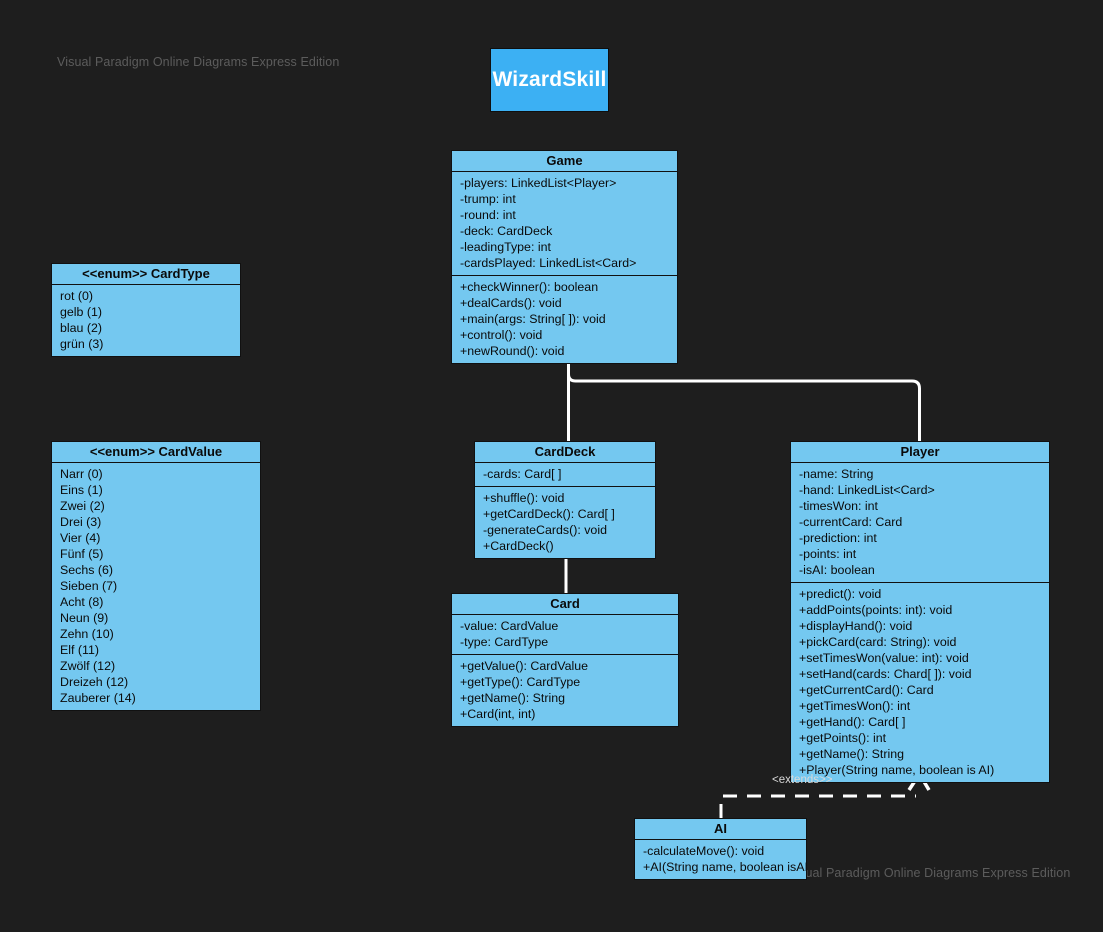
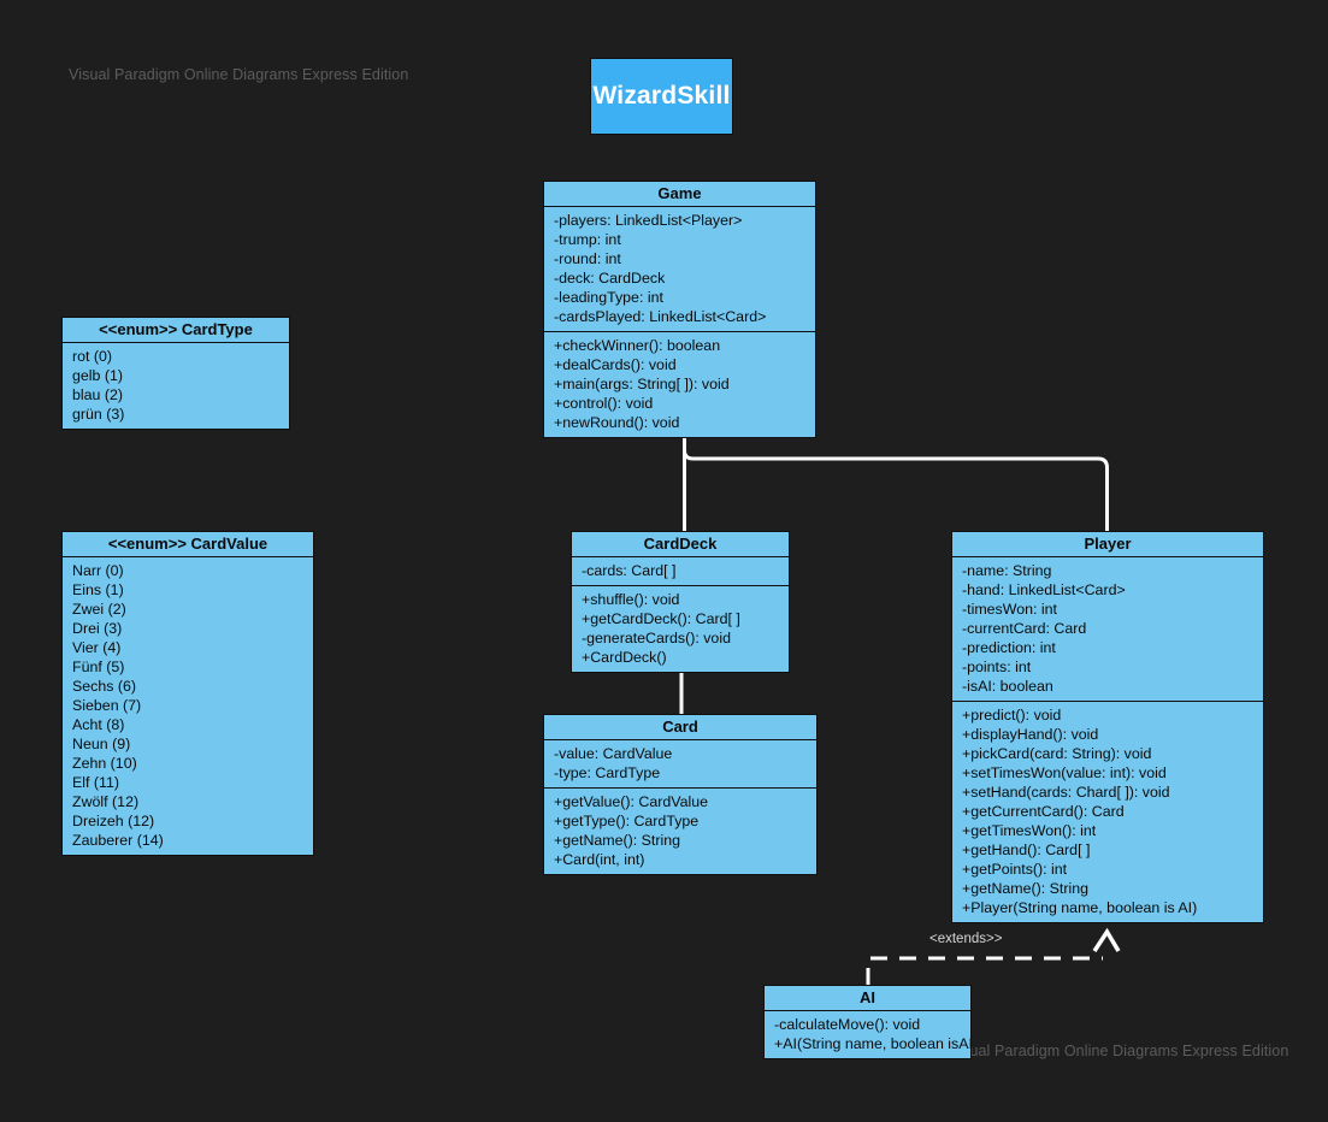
  Visual Paradigm Online Diagrams Express Edition
  ual Paradigm Online Diagrams Express Edition
  WizardSkill
  Game
  -players: LinkedList<Player>
  -trump: int
  -round: int
  -deck: CardDeck
  -leadingType: int
  -cardsPlayed: LinkedList<Card>
  +checkWinner(): boolean
  +dealCards(): void
  +main(args: String[ ]): void
  +control(): void
  +newRound(): void
  <<enum>> CardType
  rot (0)
  gelb (1)
  blau (2)
  grün (3)
  <<enum>> CardValue
  Narr (0)
  Eins (1)
  Zwei (2)
  Drei (3)
  Vier (4)
  Fünf (5)
  Sechs (6)
  Sieben (7)
  Acht (8)
  Neun (9)
  Zehn (10)
  Elf (11)
  Zwölf (12)
  Dreizeh (12)
  Zauberer (14)
  CardDeck
  -cards: Card[ ]
  +shuffle(): void
  +getCardDeck(): Card[ ]
  -generateCards(): void
  +CardDeck()
  Card
  -value: CardValue
  -type: CardType
  +getValue(): CardValue
  +getType(): CardType
  +getName(): String
  +Card(int, int)
  Player
  -name: String
  -hand: LinkedList<Card>
  -timesWon: int
  -currentCard: Card
  -prediction: int
  -points: int
  -isAI: boolean
  +predict(): void
- +addPoints(points: int): void
  +displayHand(): void
  +pickCard(card: String): void
  +setTimesWon(value: int): void
  +setHand(cards: Chard[ ]): void
  +getCurrentCard(): Card
  +getTimesWon(): int
  +getHand(): Card[ ]
  +getPoints(): int
  +getName(): String
  +Player(String name, boolean is AI)
  <extends>>
  AI
  -calculateMove(): void
  +AI(String name, boolean isA
